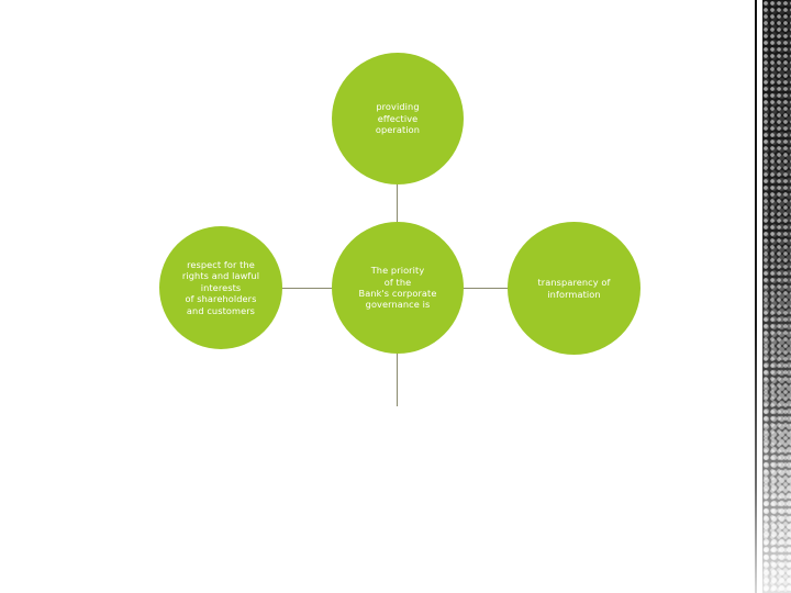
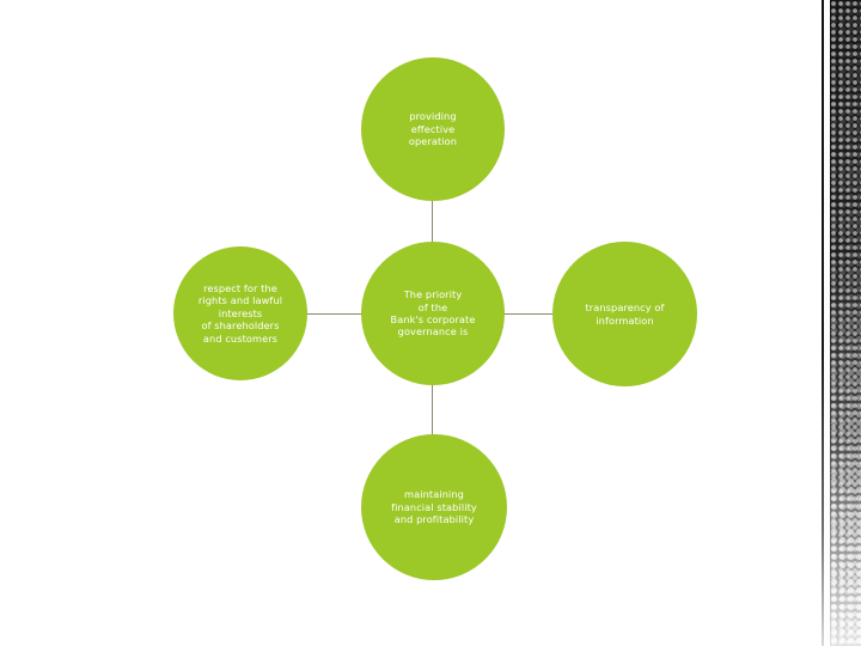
  providing
  effective
  operation
  respect for the
  rights and lawful
  interests
  of shareholders
  and customers
  The priority
  of the
  Bank's corporate
  governance is
  transparency of
  information
+ maintaining
+ financial stability
+ and profitability
